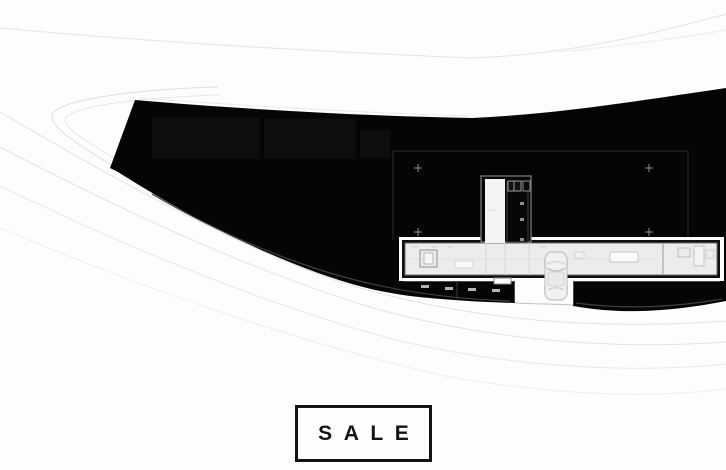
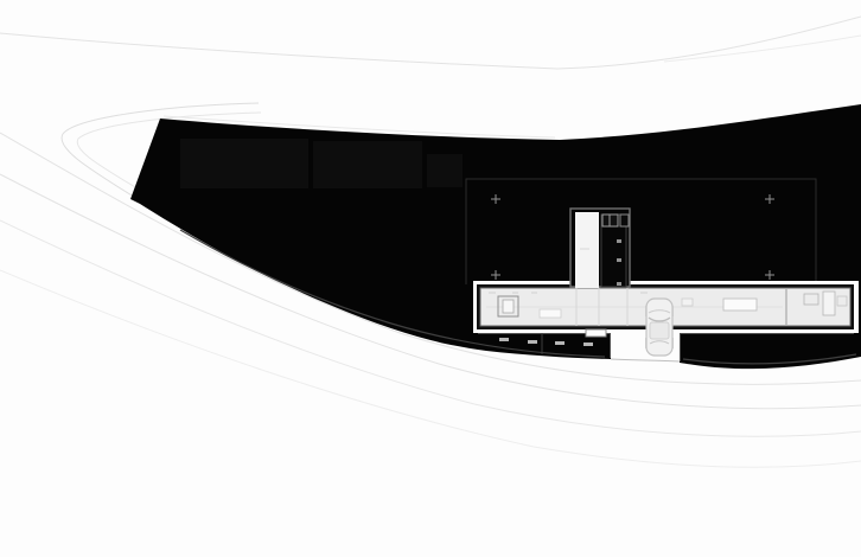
- SALE
